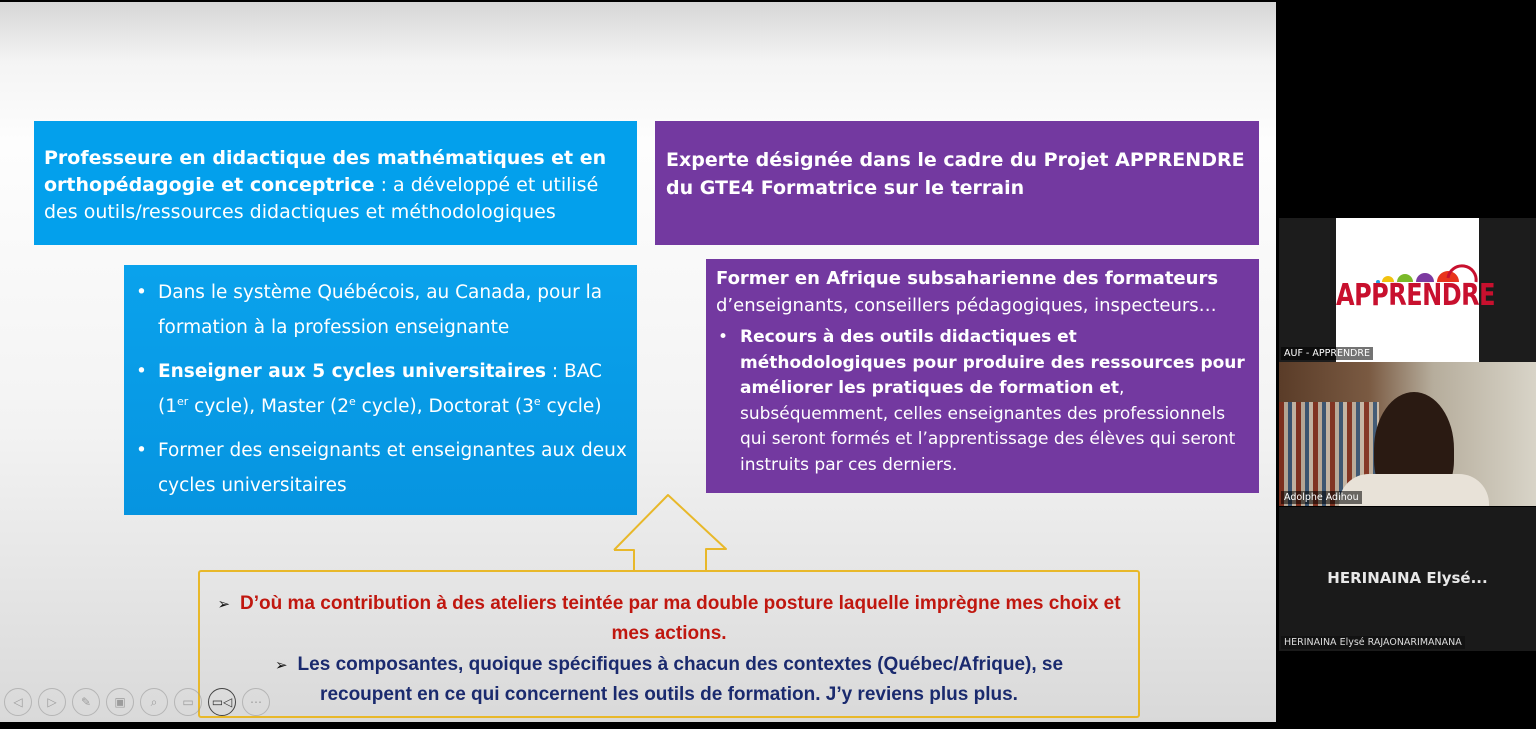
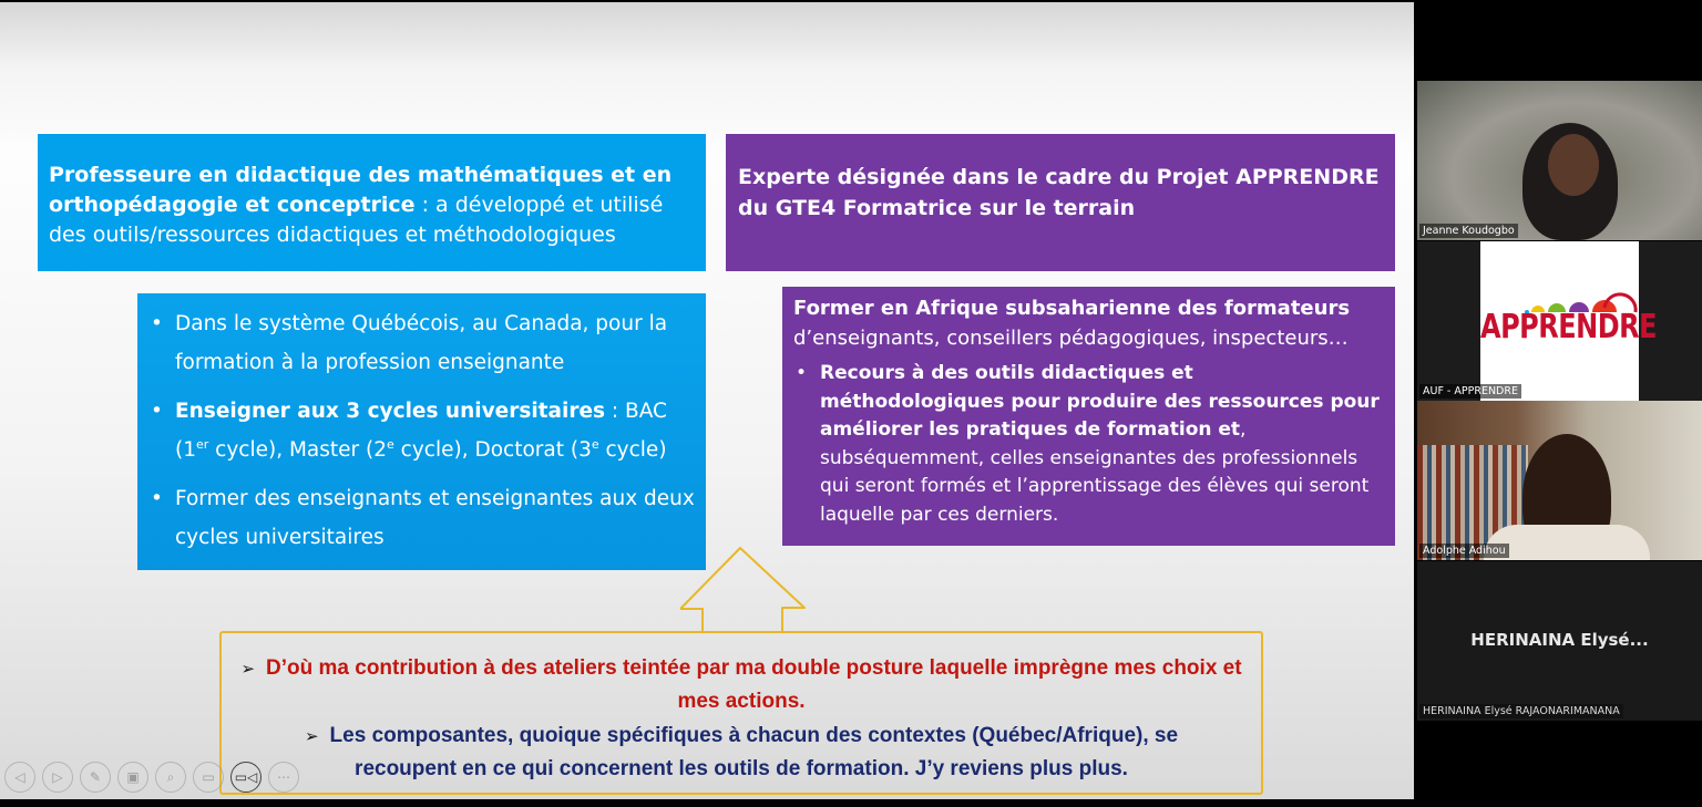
  Professeure en didactique des mathématiques et en orthopédagogie et conceptrice : a développé et utilisé des outils/ressources didactiques et méthodologiques
  Experte désignée dans le cadre du Projet APPRENDRE du GTE4 Formatrice sur le terrain
  Dans le système Québécois, au Canada, pour la formation à la profession enseignante
- Enseigner aux 5 cycles universitaires : BAC (1er cycle), Master (2e cycle), Doctorat (3e cycle)
+ Enseigner aux 3 cycles universitaires : BAC (1er cycle), Master (2e cycle), Doctorat (3e cycle)
  Former des enseignants et enseignantes aux deux cycles universitaires
  Former en Afrique subsaharienne des formateurs d’enseignants, conseillers pédagogiques, inspecteurs…
- Recours à des outils didactiques et méthodologiques pour produire des ressources pour améliorer les pratiques de formation et, subséquemment, celles enseignantes des professionnels qui seront formés et l’apprentissage des élèves qui seront instruits par ces derniers.
+ Recours à des outils didactiques et méthodologiques pour produire des ressources pour améliorer les pratiques de formation et, subséquemment, celles enseignantes des professionnels qui seront formés et l’apprentissage des élèves qui seront laquelle par ces derniers.
  ➢ D’où ma contribution à des ateliers teintée par ma double posture laquelle imprègne mes choix et mes actions.
  ➢ Les composantes, quoique spécifiques à chacun des contextes (Québec/Afrique), se recoupent en ce qui concernent les outils de formation. J’y reviens plus plus.
  ◁
  ▷
  ✎
  ▣
  ⌕
  ▭
  ▭◁
  ⋯
+ Jeanne Koudogbo
  APPRENDRE
  AUF - APPRENDRE
  Adolphe Adihou
  HERINAINA Elysé...
  HERINAINA Elysé RAJAONARIMANANA
